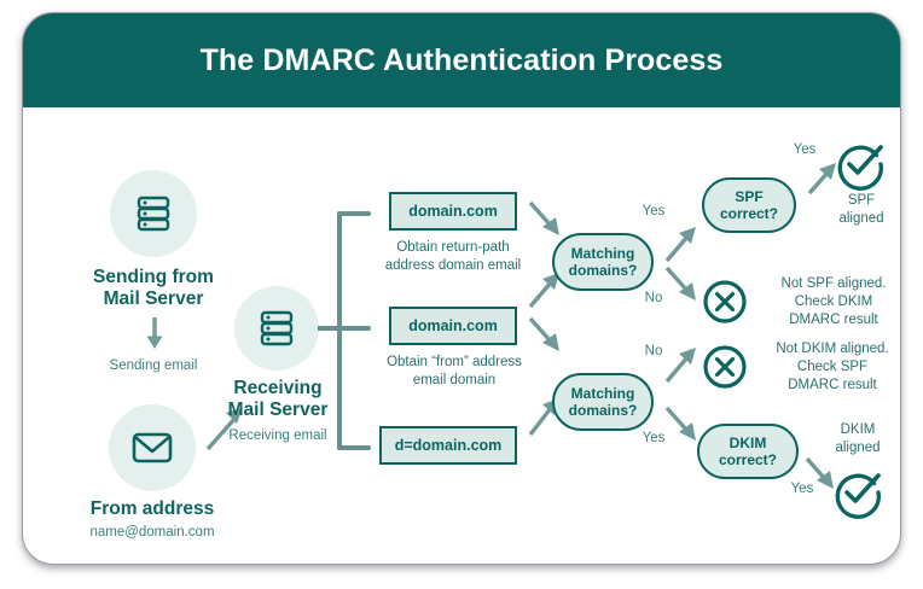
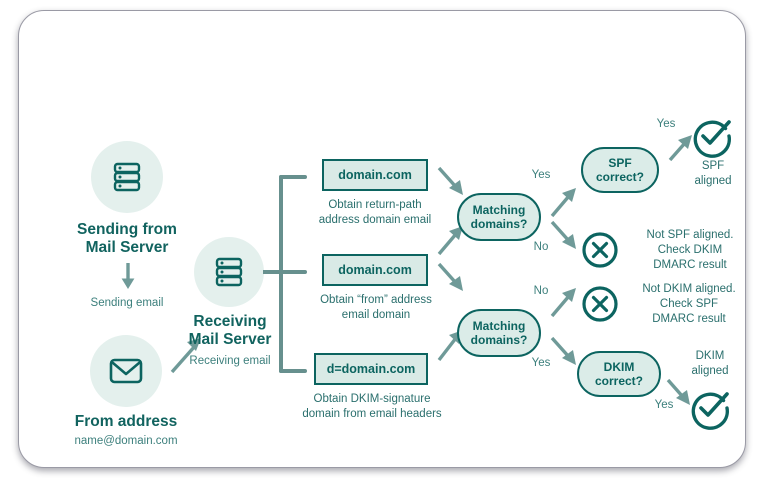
- The DMARC Authentication Process
  Sending from
  Mail Server
  Sending email
  From address
  name@domain.com
  Receiving
  Mail Server
  Receiving email
  domain.com
  Obtain return-path
  address domain email
  domain.com
  Obtain “from” address
  email domain
  d=domain.com
+ Obtain DKIM-signature
+ domain from email headers
  Matching
  domains?
  Matching
  domains?
  Yes
  No
  No
  Yes
  SPF
  correct?
  Yes
  SPF
  aligned
  Not SPF aligned.
  Check DKIM
  DMARC result
  Not DKIM aligned.
  Check SPF
  DMARC result
  DKIM
  correct?
  DKIM
  aligned
  Yes
